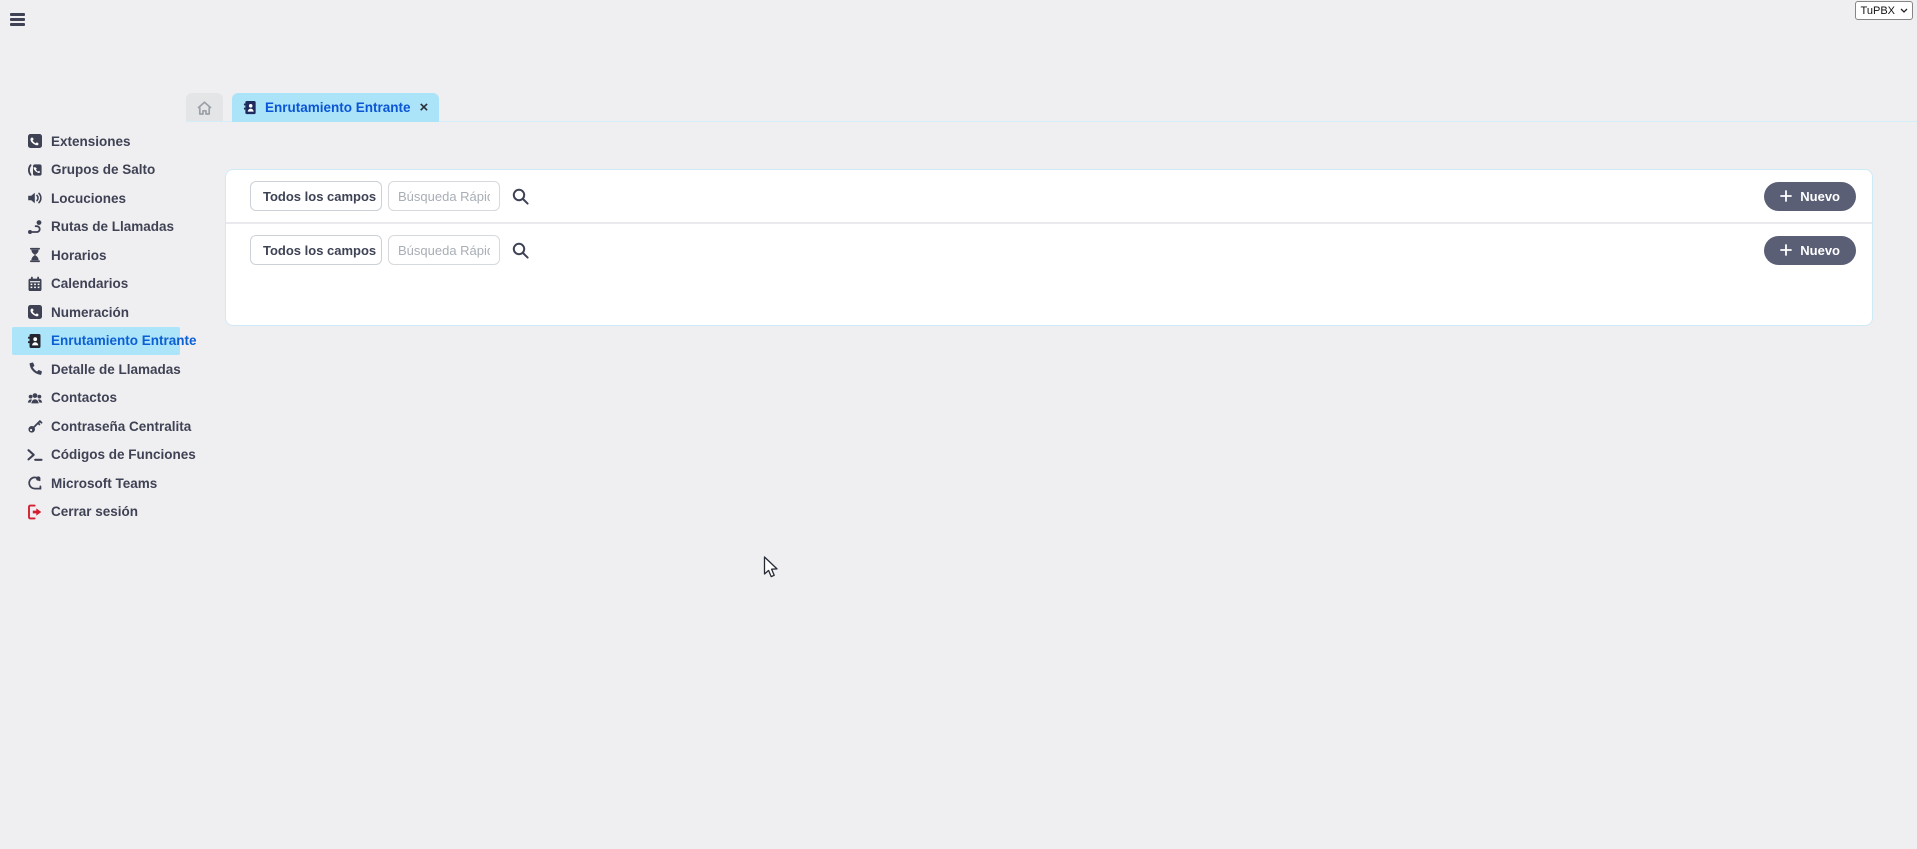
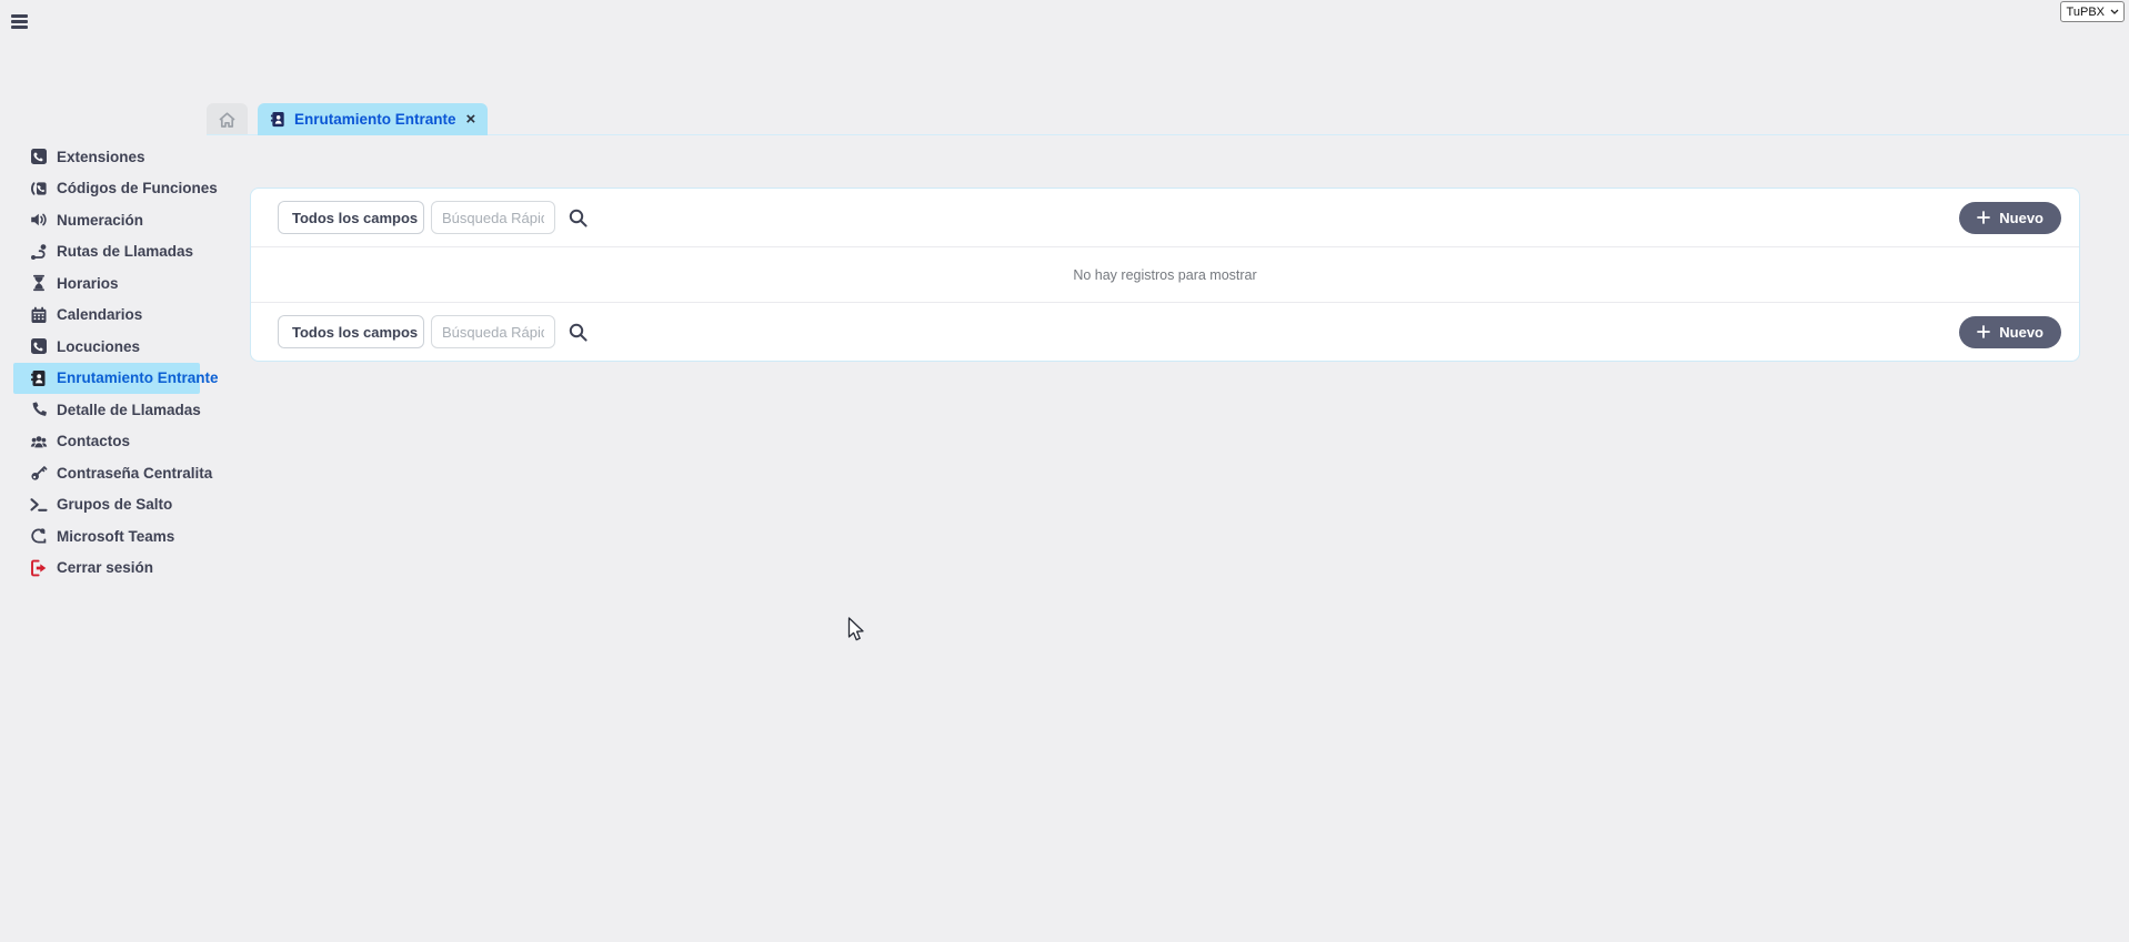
  TuPBX
  Enrutamiento Entrante
  ×
  Extensiones
- Grupos de Salto
+ Códigos de Funciones
- Locuciones
+ Numeración
  Rutas de Llamadas
  Horarios
  Calendarios
- Numeración
+ Locuciones
  Enrutamiento Entrante
  Detalle de Llamadas
  Contactos
  Contraseña Centralita
- Códigos de Funciones
+ Grupos de Salto
  Microsoft Teams
  Cerrar sesión
  Todos los campos
  Búsqueda Rápi
  Nuevo
+ No hay registros para mostrar
  Todos los campos
  Búsqueda Rápi
  Nuevo
